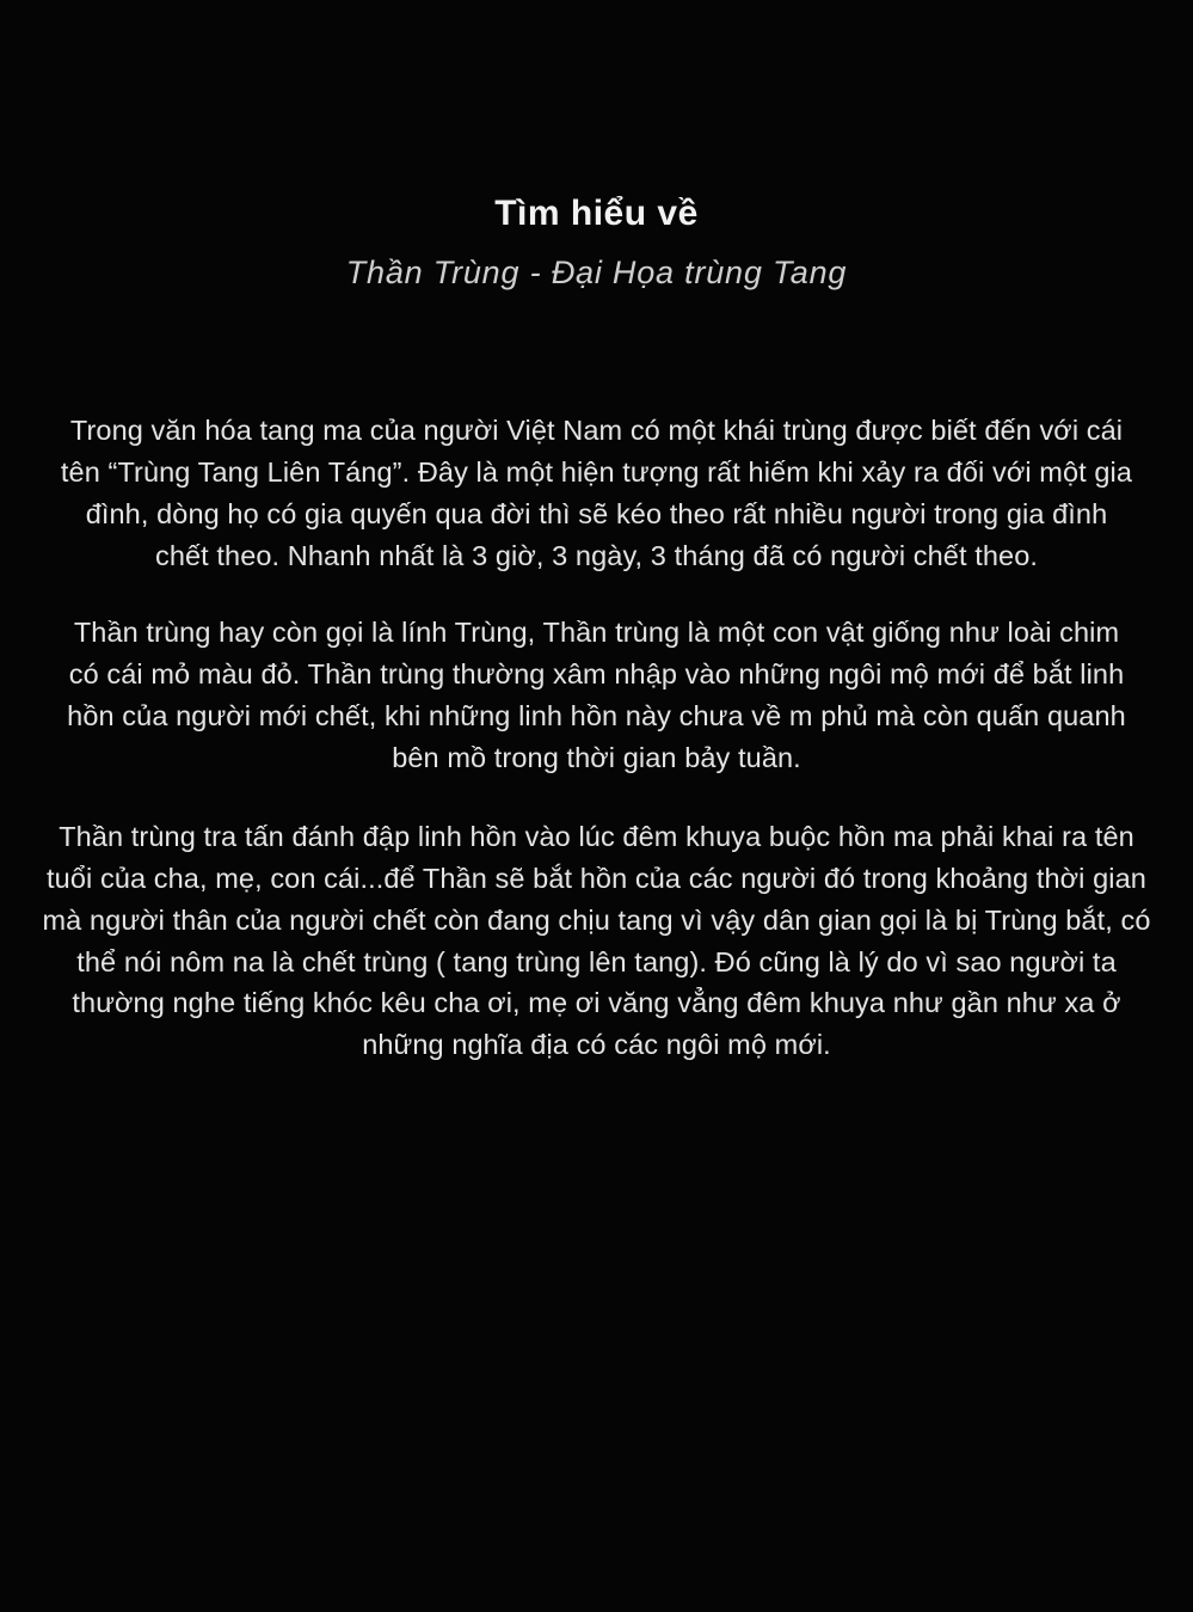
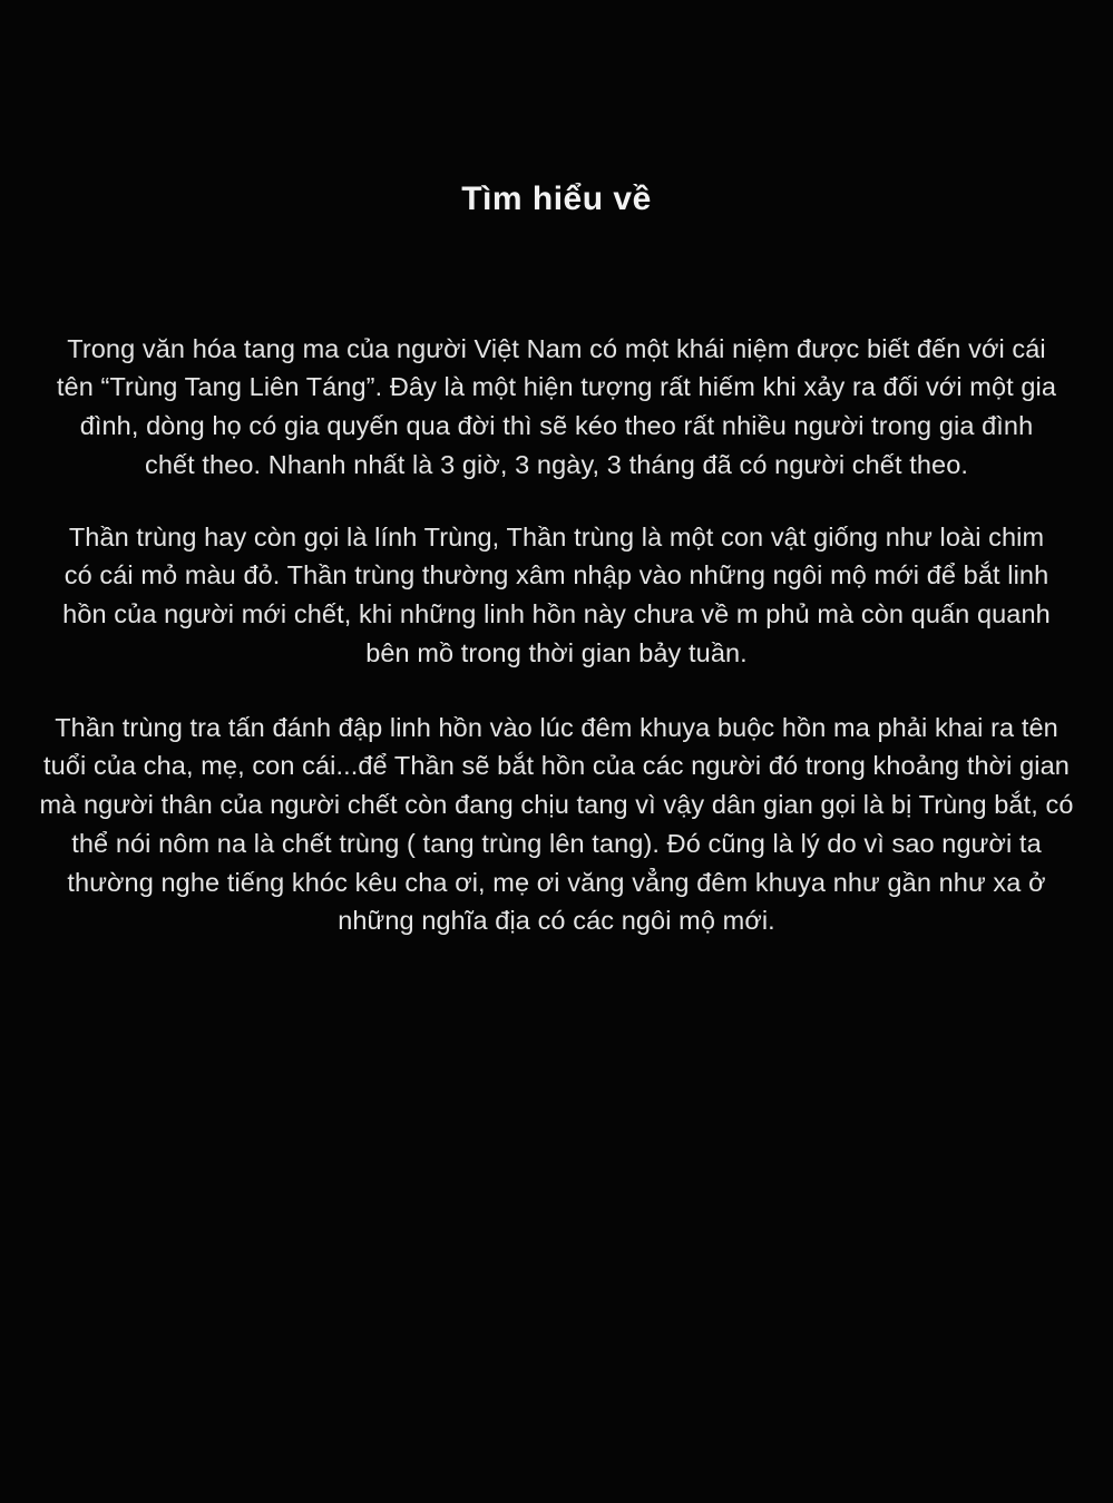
  Tìm hiểu về
- Thần Trùng - Đại Họa trùng Tang
- Trong văn hóa tang ma của người Việt Nam có một khái trùng được biết đến với cái tên “Trùng Tang Liên Táng”. Đây là một hiện tượng rất hiếm khi xảy ra đối với một gia đình, dòng họ có gia quyến qua đời thì sẽ kéo theo rất nhiều người trong gia đình chết theo. Nhanh nhất là 3 giờ, 3 ngày, 3 tháng đã có người chết theo.
+ Trong văn hóa tang ma của người Việt Nam có một khái niệm được biết đến với cái tên “Trùng Tang Liên Táng”. Đây là một hiện tượng rất hiếm khi xảy ra đối với một gia đình, dòng họ có gia quyến qua đời thì sẽ kéo theo rất nhiều người trong gia đình chết theo. Nhanh nhất là 3 giờ, 3 ngày, 3 tháng đã có người chết theo.
  Thần trùng hay còn gọi là lính Trùng, Thần trùng là một con vật giống như loài chim có cái mỏ màu đỏ. Thần trùng thường xâm nhập vào những ngôi mộ mới để bắt linh hồn của người mới chết, khi những linh hồn này chưa về m phủ mà còn quấn quanh bên mồ trong thời gian bảy tuần.
  Thần trùng tra tấn đánh đập linh hồn vào lúc đêm khuya buộc hồn ma phải khai ra tên tuổi của cha, mẹ, con cái...để Thần sẽ bắt hồn của các người đó trong khoảng thời gian mà người thân của người chết còn đang chịu tang vì vậy dân gian gọi là bị Trùng bắt, có thể nói nôm na là chết trùng ( tang trùng lên tang). Đó cũng là lý do vì sao người ta thường nghe tiếng khóc kêu cha ơi, mẹ ơi văng vẳng đêm khuya như gần như xa ở những nghĩa địa có các ngôi mộ mới.
